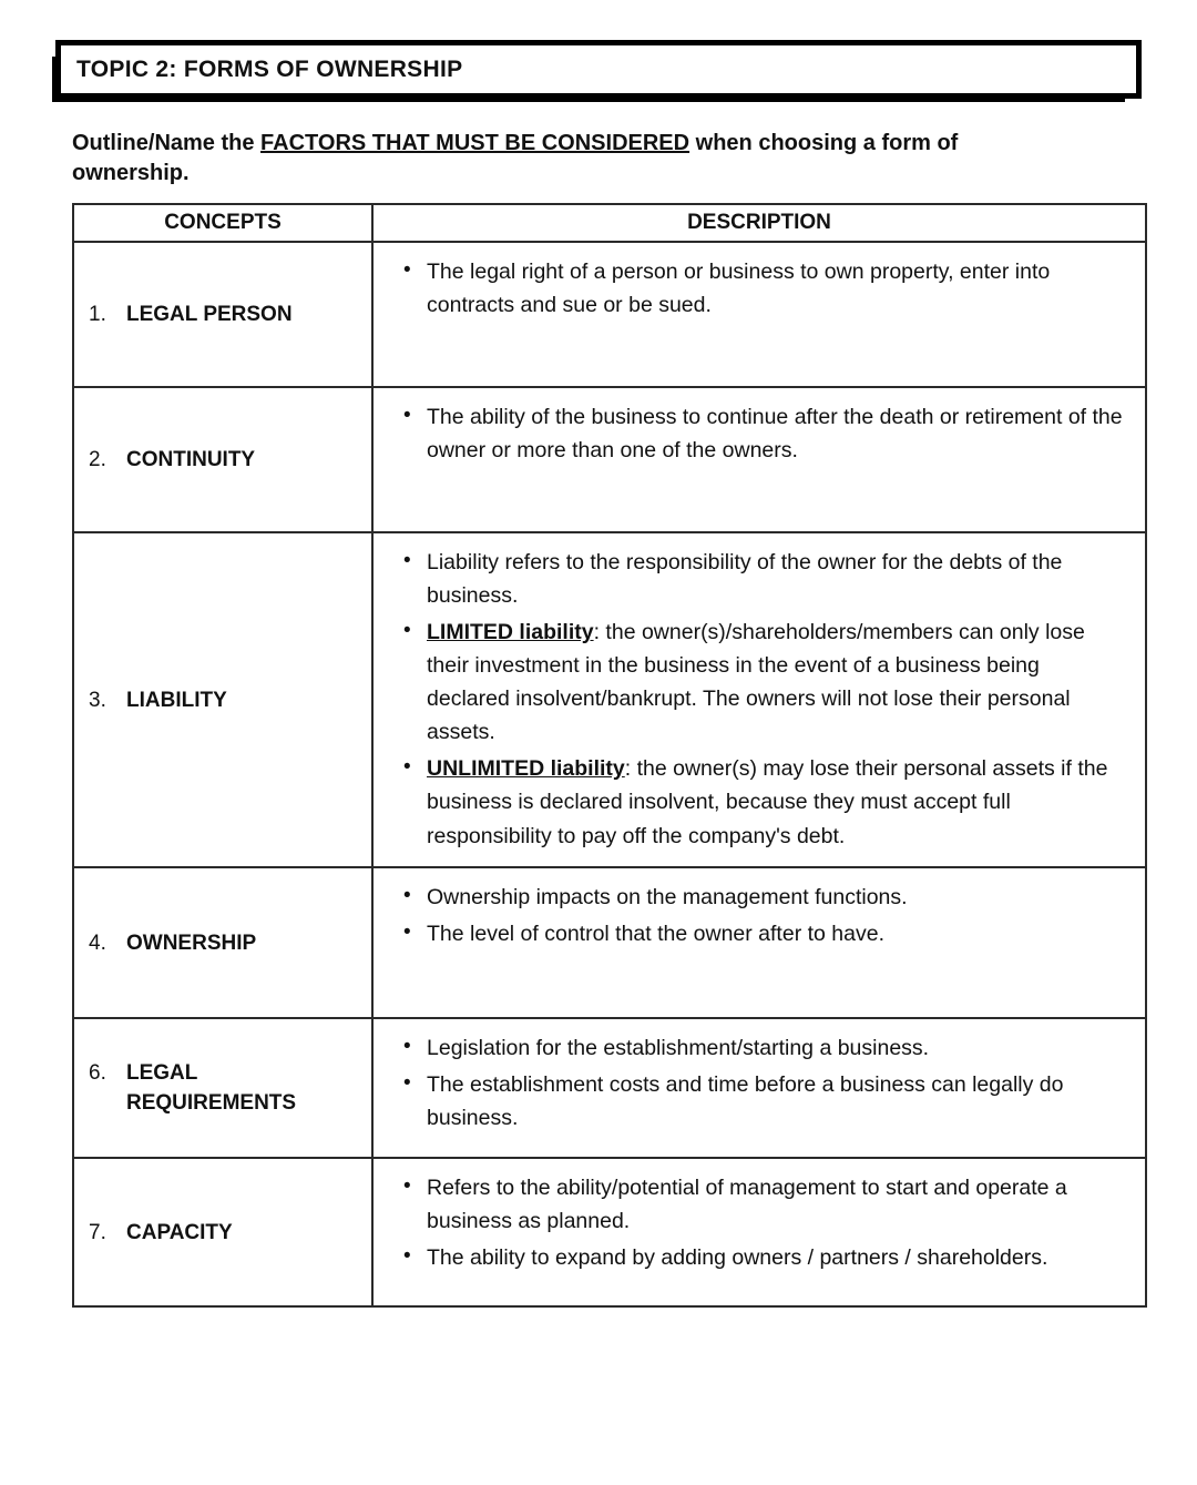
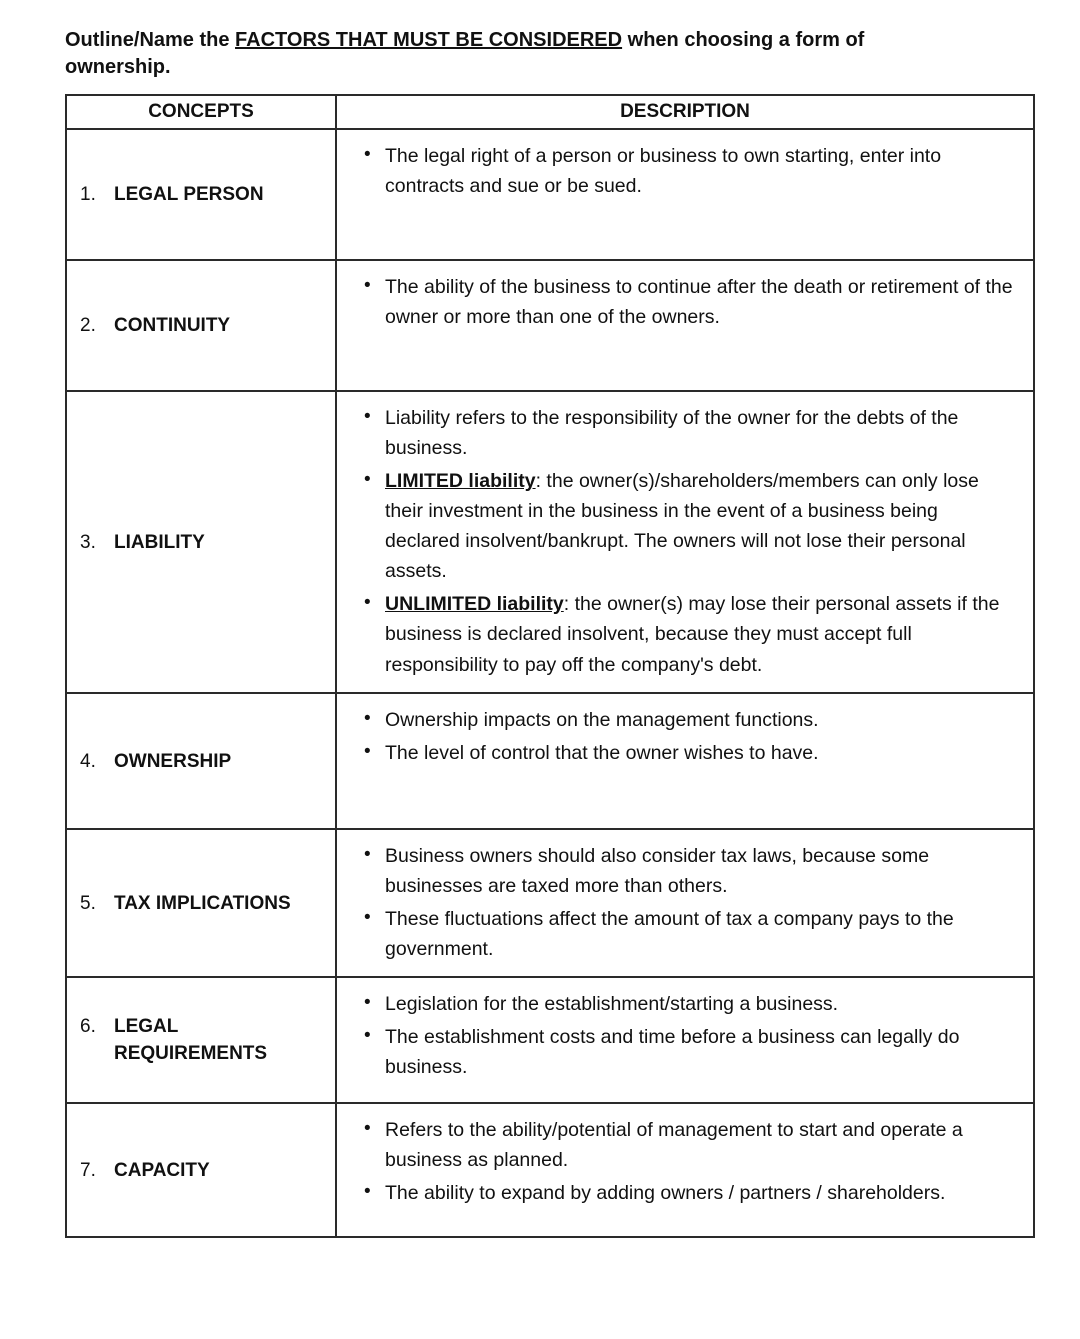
- TOPIC 2: FORMS OF OWNERSHIP
  Outline/Name the FACTORS THAT MUST BE CONSIDERED when choosing a form of ownership.
  CONCEPTS	DESCRIPTION
- 1. LEGAL PERSON	The legal right of a person or business to own property, enter into contracts and sue or be sued.
+ 1. LEGAL PERSON	The legal right of a person or business to own starting, enter into contracts and sue or be sued.
  2. CONTINUITY	The ability of the business to continue after the death or retirement of the owner or more than one of the owners.
  3. LIABILITY	Liability refers to the responsibility of the owner for the debts of the business.LIMITED liability: the owner(s)/shareholders/members can only lose their investment in the business in the event of a business being declared insolvent/bankrupt. The owners will not lose their personal assets.UNLIMITED liability: the owner(s) may lose their personal assets if the business is declared insolvent, because they must accept full responsibility to pay off the company's debt.
- 4. OWNERSHIP	Ownership impacts on the management functions.The level of control that the owner after to have.
+ 4. OWNERSHIP	Ownership impacts on the management functions.The level of control that the owner wishes to have.
+ 5. TAX IMPLICATIONS	Business owners should also consider tax laws, because some businesses are taxed more than others.These fluctuations affect the amount of tax a company pays to the government.
  6. LEGAL REQUIREMENTS	Legislation for the establishment/starting a business.The establishment costs and time before a business can legally do business.
  7. CAPACITY	Refers to the ability/potential of management to start and operate a business as planned.The ability to expand by adding owners / partners / shareholders.
